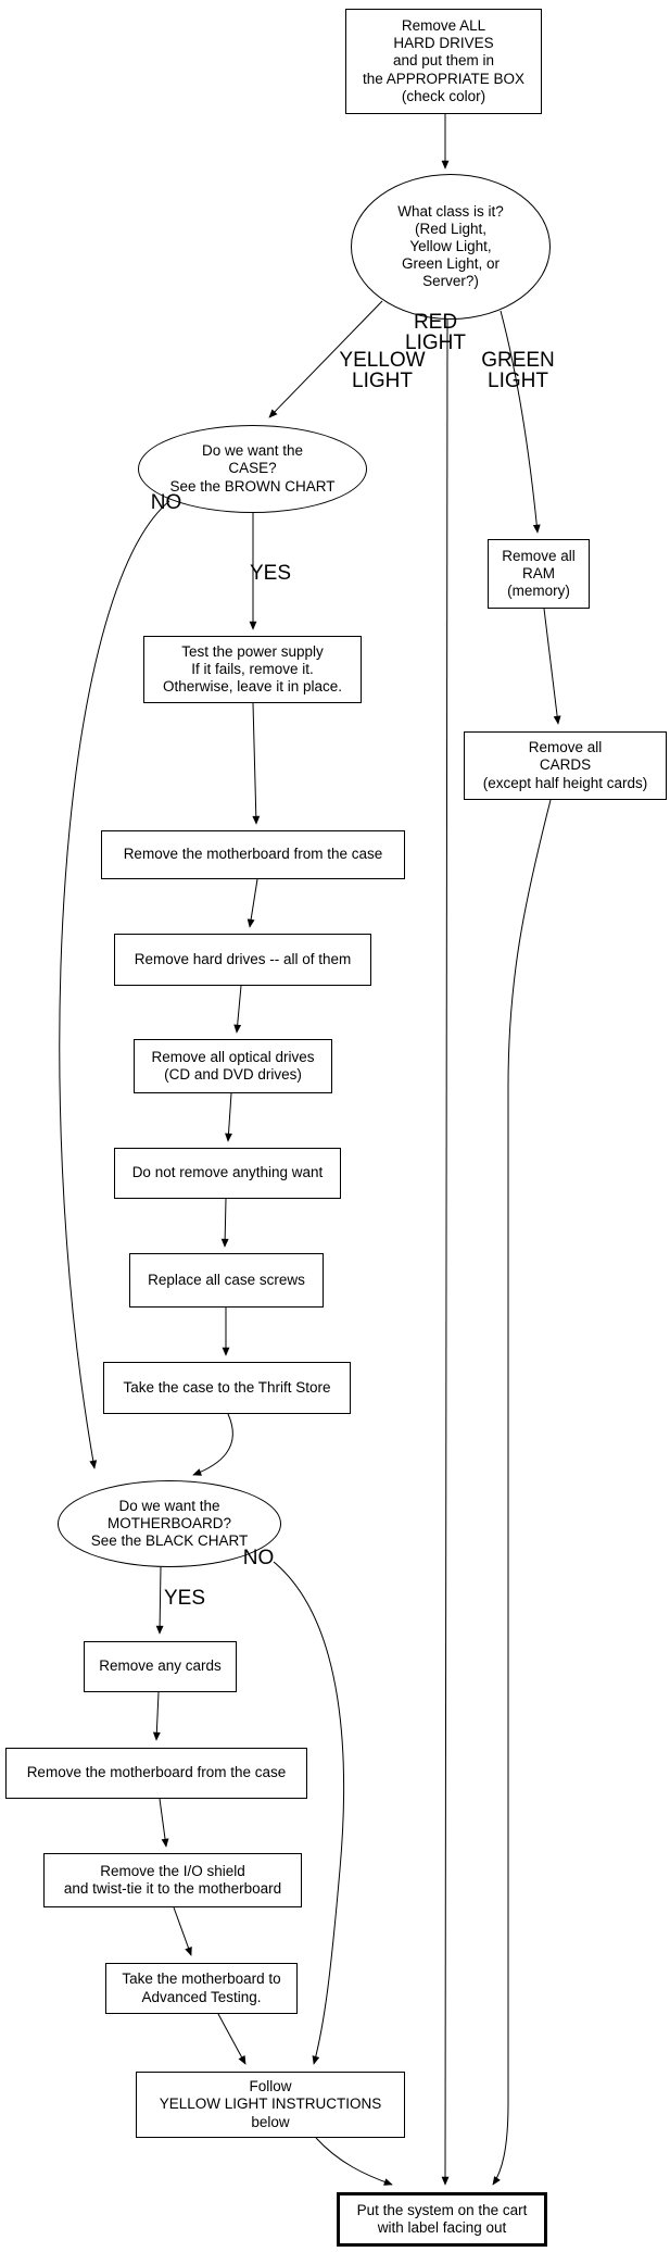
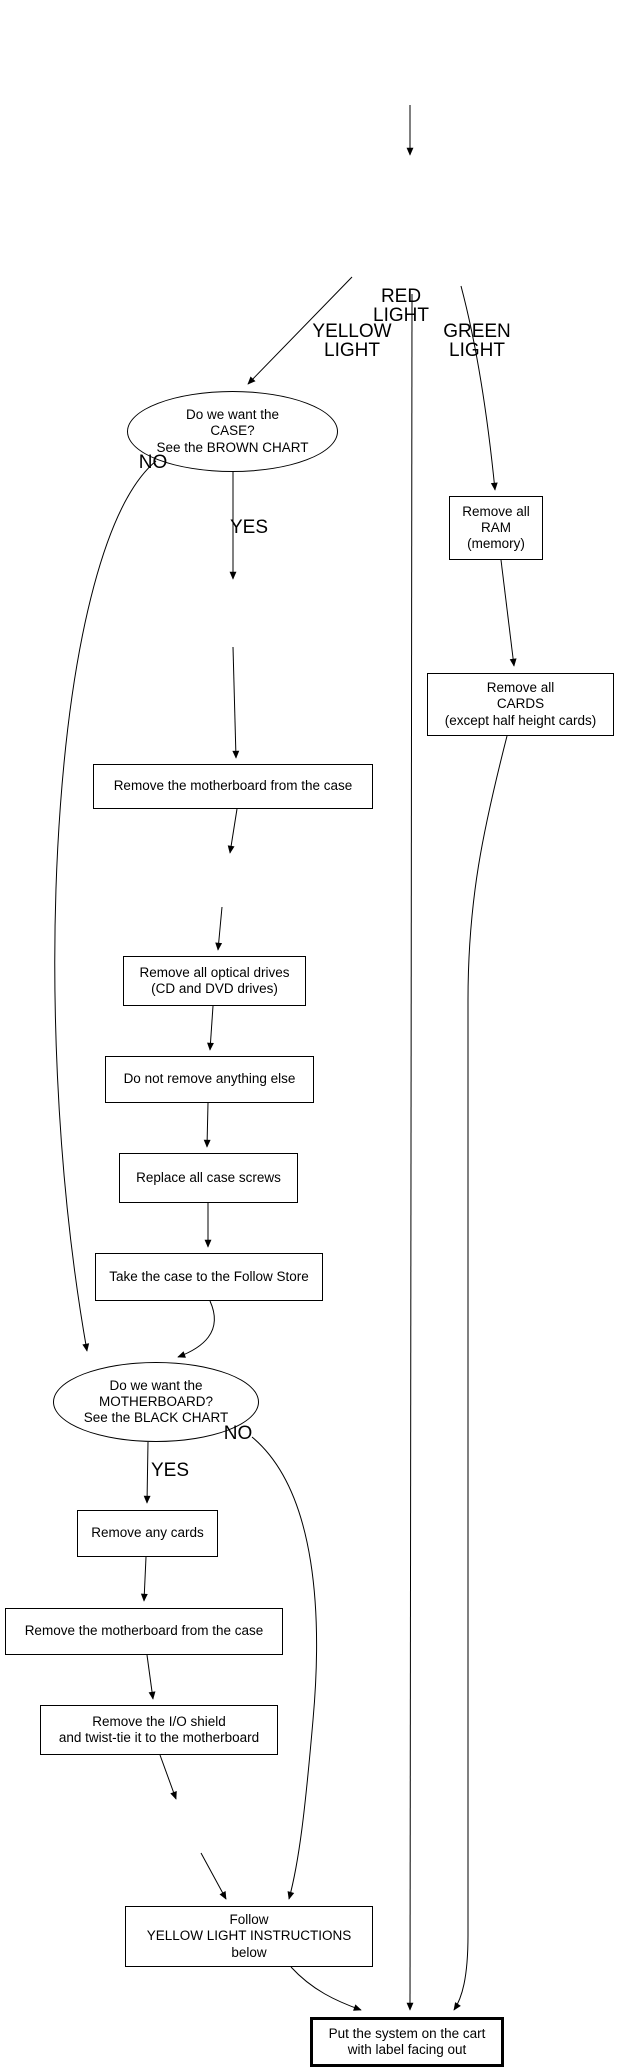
- Remove ALL
- HARD DRIVES
- and put them in
- the APPROPRIATE BOX
- (check color)
- What class is it?
- (Red Light,
- Yellow Light,
- Green Light, or
- Server?)
  RED
  LIGHT
  YELLOW
  LIGHT
  GREEN
  LIGHT
  Do we want the
  CASE?
  See the BROWN CHART
  NO
  YES
- Test the power supply
- If it fails, remove it.
- Otherwise, leave it in place.
  Remove the motherboard from the case
- Remove hard drives -- all of them
  Remove all optical drives
  (CD and DVD drives)
- Do not remove anything want
+ Do not remove anything else
  Replace all case screws
- Take the case to the Thrift Store
+ Take the case to the Follow Store
  Do we want the
  MOTHERBOARD?
  See the BLACK CHART
  NO
  YES
  Remove any cards
  Remove the motherboard from the case
  Remove the I/O shield
  and twist-tie it to the motherboard
- Take the motherboard to
- Advanced Testing.
  Follow
  YELLOW LIGHT INSTRUCTIONS
  below
  Remove all
  RAM
  (memory)
  Remove all
  CARDS
  (except half height cards)
  Put the system on the cart
  with label facing out
